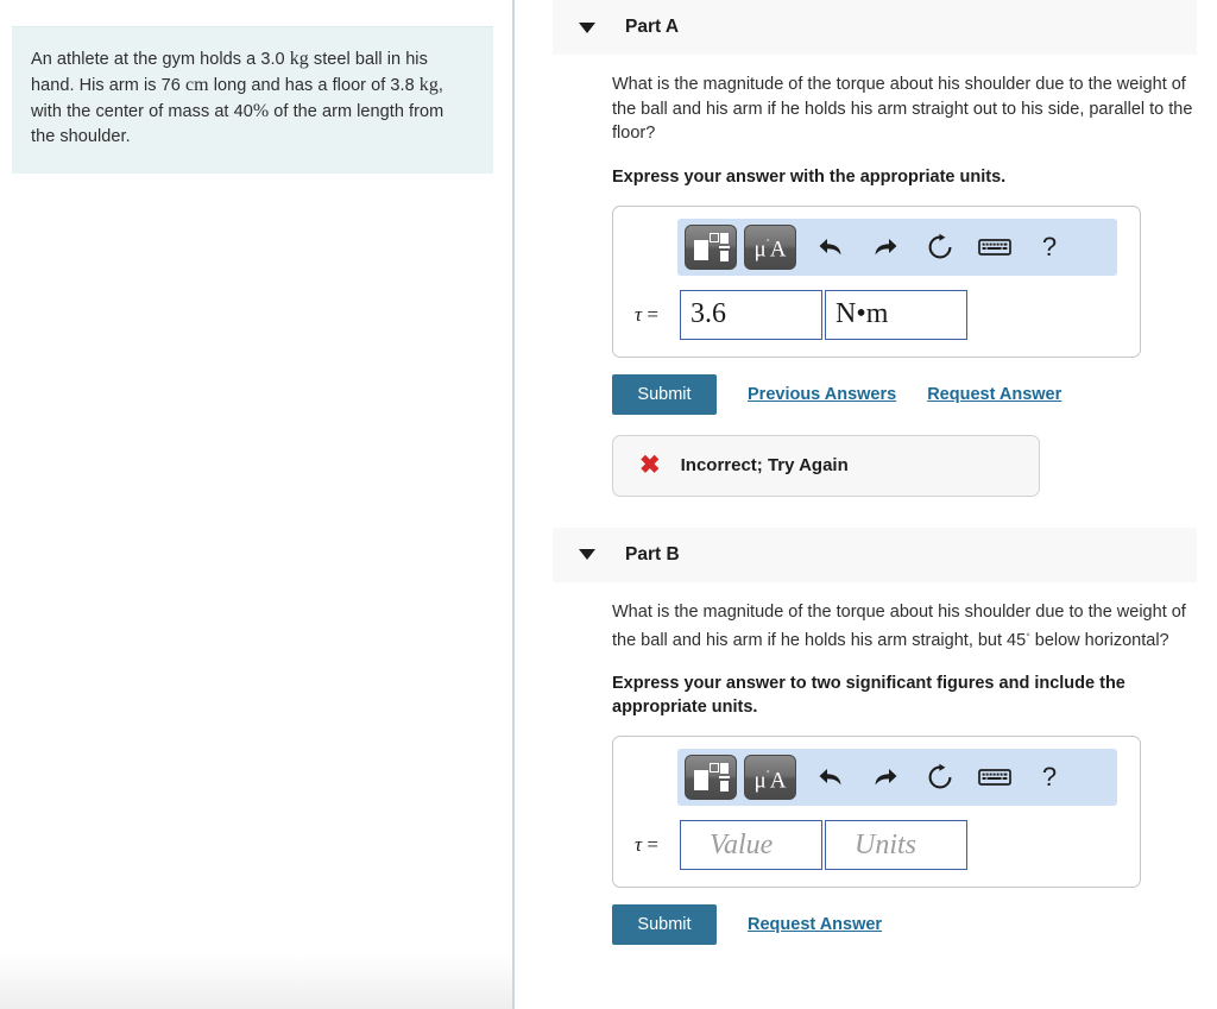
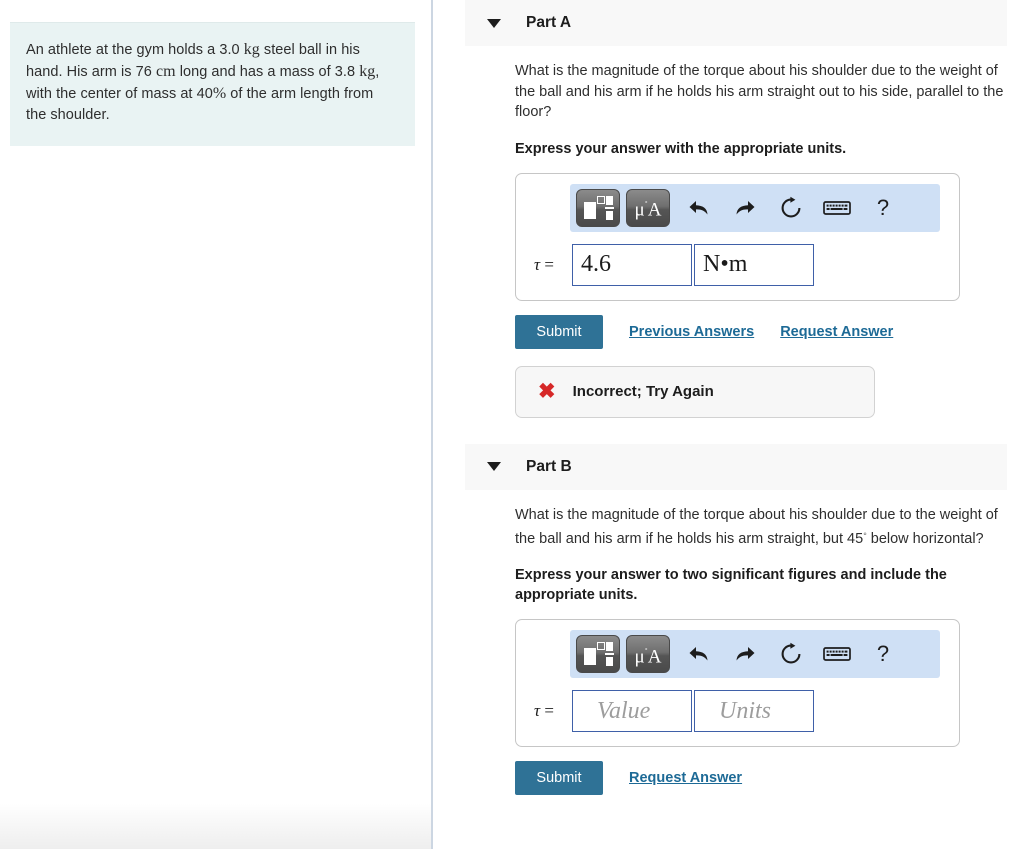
- An athlete at the gym holds a 3.0 kg steel ball in his hand. His arm is 76 cm long and has a floor of 3.8 kg, with the center of mass at 40% of the arm length from the shoulder.
+ An athlete at the gym holds a 3.0 kg steel ball in his hand. His arm is 76 cm long and has a mass of 3.8 kg, with the center of mass at 40% of the arm length from the shoulder.
  Part A
  What is the magnitude of the torque about his shoulder due to the weight of the ball and his arm if he holds his arm straight out to his side, parallel to the floor?
  Express your answer with the appropriate units.
  μ˚A
  ?
  τ =
- 3.6
+ 4.6
  N•m
  Submit
  Previous Answers
  Request Answer
  ✖
  Incorrect; Try Again
  Part B
  What is the magnitude of the torque about his shoulder due to the weight of the ball and his arm if he holds his arm straight, but 45◦ below horizontal?
  Express your answer to two significant figures and include the appropriate units.
  μ˚A
  ?
  τ =
  Value
  Units
  Submit
  Request Answer
